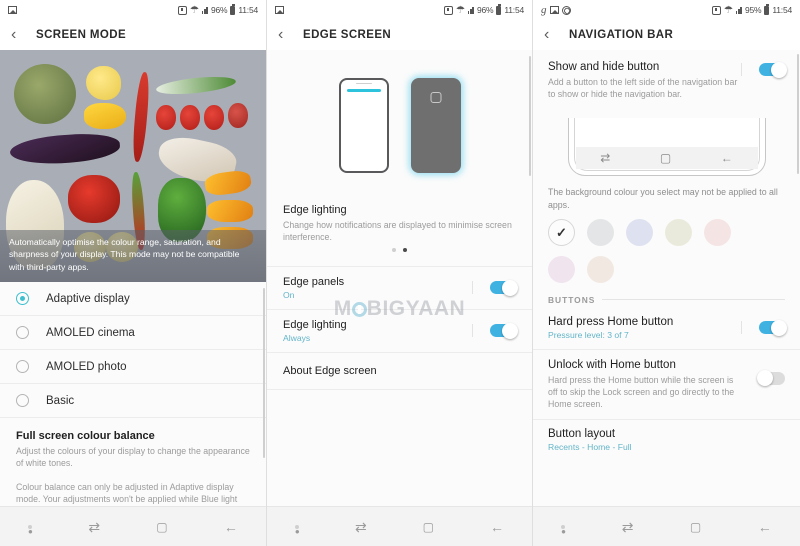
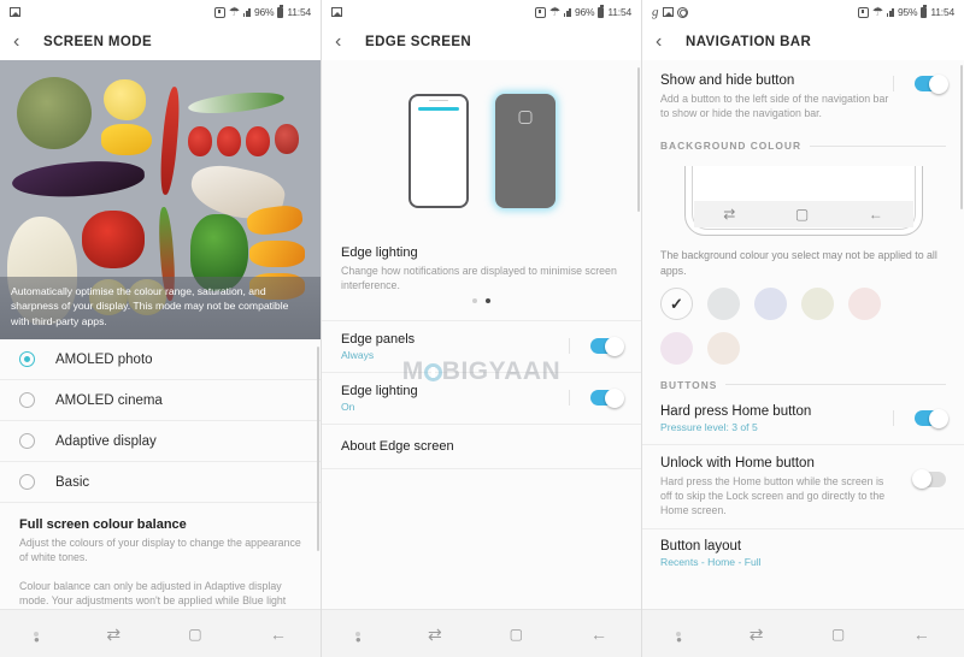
  ☂
  96%
  11:54
  ‹
  SCREEN MODE
  Automatically optimise the colour range, saturation, and sharpness of your display. This mode may not be compatible with third-party apps.
- Adaptive display
+ AMOLED photo
  AMOLED cinema
- AMOLED photo
+ Adaptive display
  Basic
  Full screen colour balance
  Adjust the colours of your display to change the appearance of white tones.
  Colour balance can only be adjusted in Adaptive display mode. Your adjustments won't be applied while Blue light
  •
  ⇄
  ▢
  ←
  ☂
  96%
  11:54
  ‹
  EDGE SCREEN
  Edge lighting
  Change how notifications are displayed to minimise screen interference.
  Edge panels
- On
+ Always
  Edge lighting
- Always
+ On
  About Edge screen
  M BIGYAAN
  •
  ⇄
  ▢
  ←
  g
  ☂
  95%
  11:54
  ‹
  NAVIGATION BAR
  Show and hide button
  Add a button to the left side of the navigation bar to show or hide the navigation bar.
+ BACKGROUND COLOUR
  ⇄
  ▢
  ←
  The background colour you select may not be applied to all apps.
  ✓
  BUTTONS
  Hard press Home button
- Pressure level: 3 of 7
+ Pressure level: 3 of 5
  Unlock with Home button
  Hard press the Home button while the screen is off to skip the Lock screen and go directly to the Home screen.
  Button layout
  Recents - Home - Full
  •
  ⇄
  ▢
  ←
